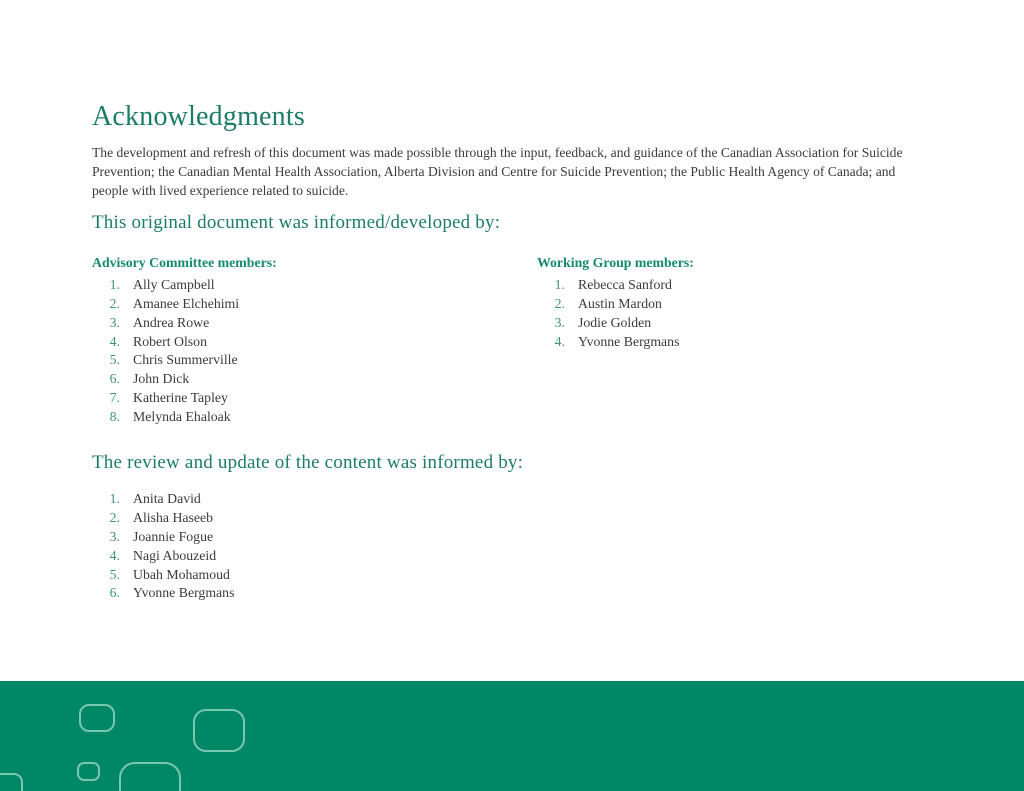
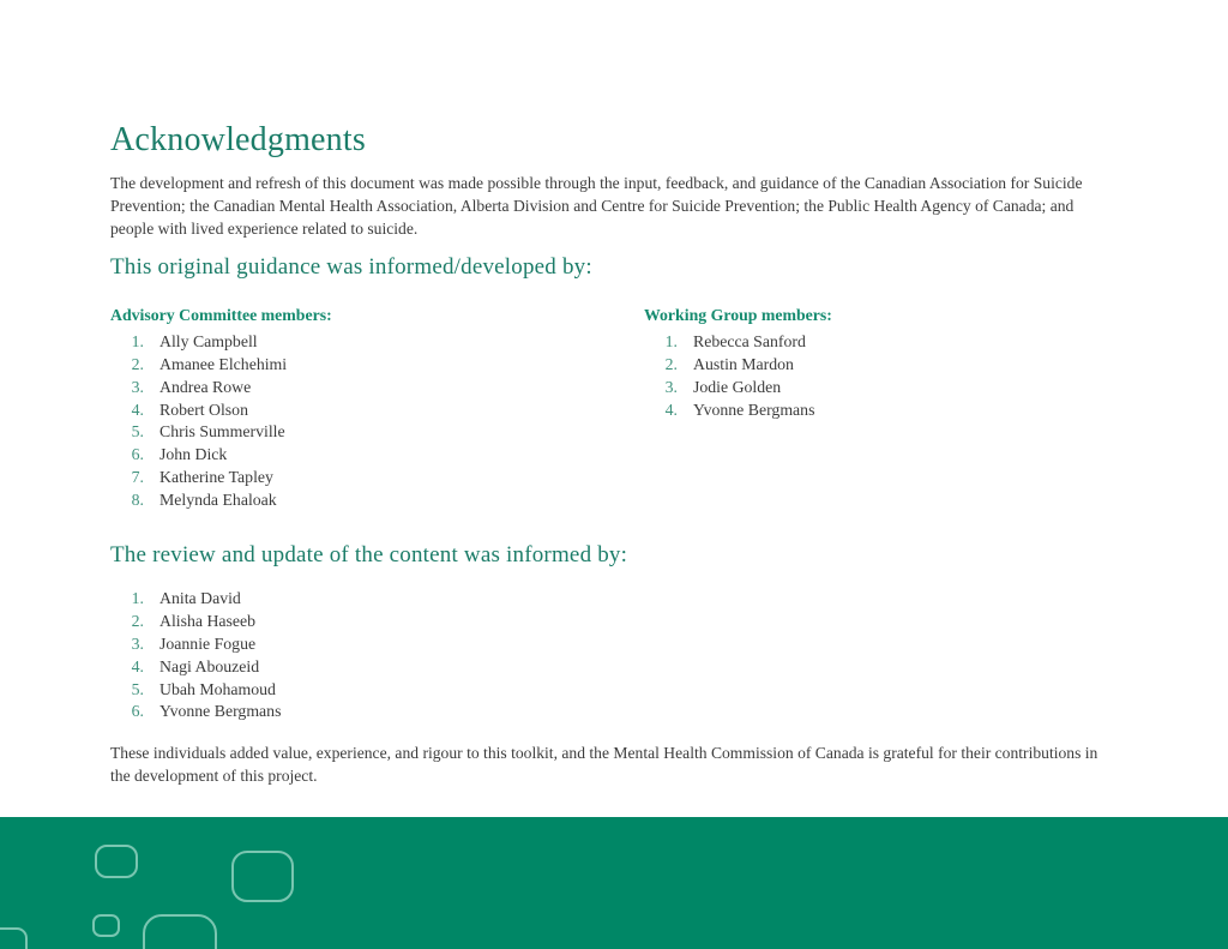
  Acknowledgments
  The development and refresh of this document was made possible through the input, feedback, and guidance of the Canadian Association for Suicide Prevention; the Canadian Mental Health Association, Alberta Division and Centre for Suicide Prevention; the Public Health Agency of Canada; and people with lived experience related to suicide.
- This original document was informed/developed by:
+ This original guidance was informed/developed by:
  Advisory Committee members:
  1.
  Ally Campbell
  2.
  Amanee Elchehimi
  3.
  Andrea Rowe
  4.
  Robert Olson
  5.
  Chris Summerville
  6.
  John Dick
  7.
  Katherine Tapley
  8.
  Melynda Ehaloak
  Working Group members:
  1.
  Rebecca Sanford
  2.
  Austin Mardon
  3.
  Jodie Golden
  4.
  Yvonne Bergmans
  The review and update of the content was informed by:
  1.
  Anita David
  2.
  Alisha Haseeb
  3.
  Joannie Fogue
  4.
  Nagi Abouzeid
  5.
  Ubah Mohamoud
  6.
  Yvonne Bergmans
+ These individuals added value, experience, and rigour to this toolkit, and the Mental Health Commission of Canada is grateful for their contributions in the development of this project.
